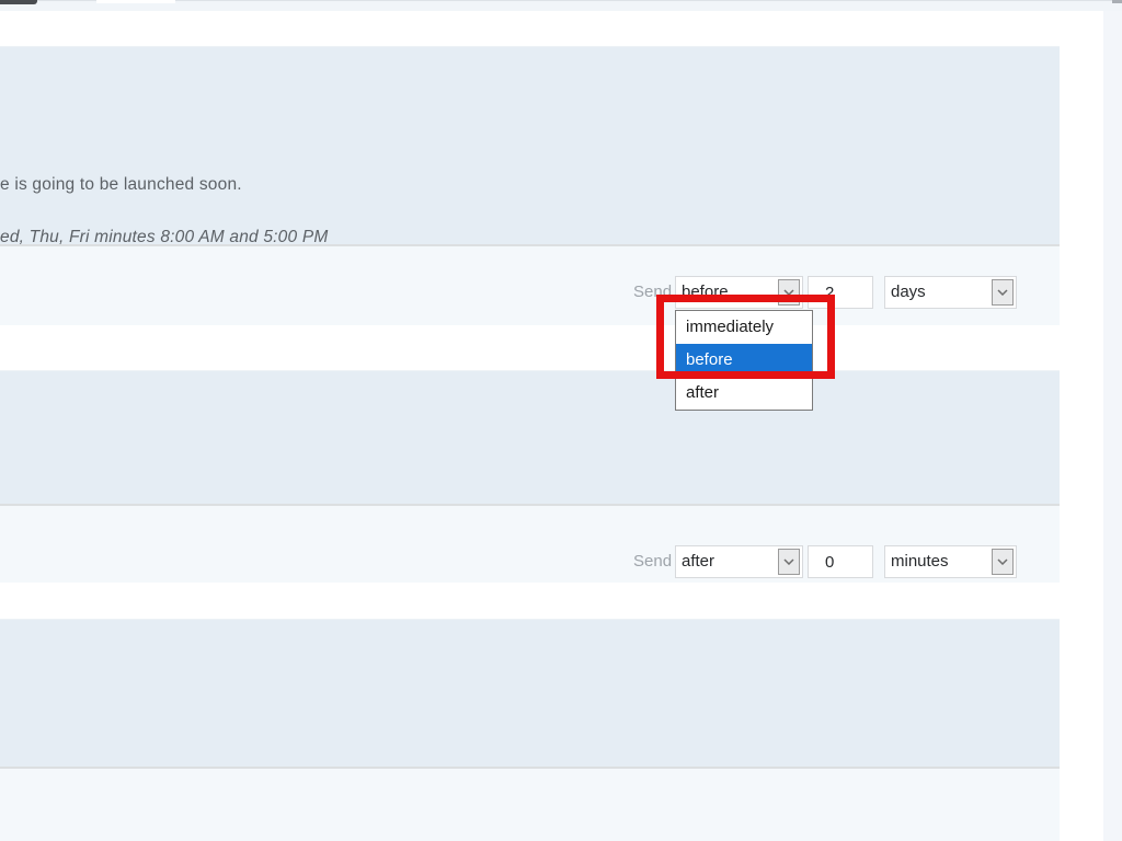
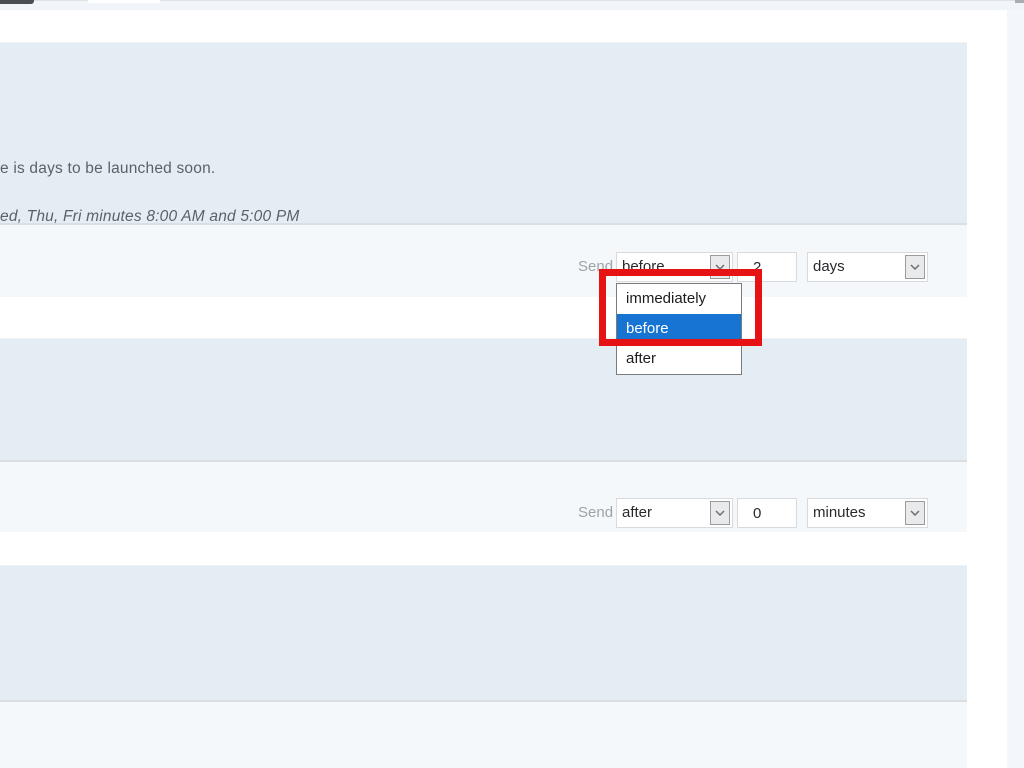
- e is going to be launched soon.
+ e is days to be launched soon.
  ed, Thu, Fri minutes 8:00 AM and 5:00 PM
  Send
  before
  2
  days
  immediately
  before
  after
  Send
  after
  0
  minutes
